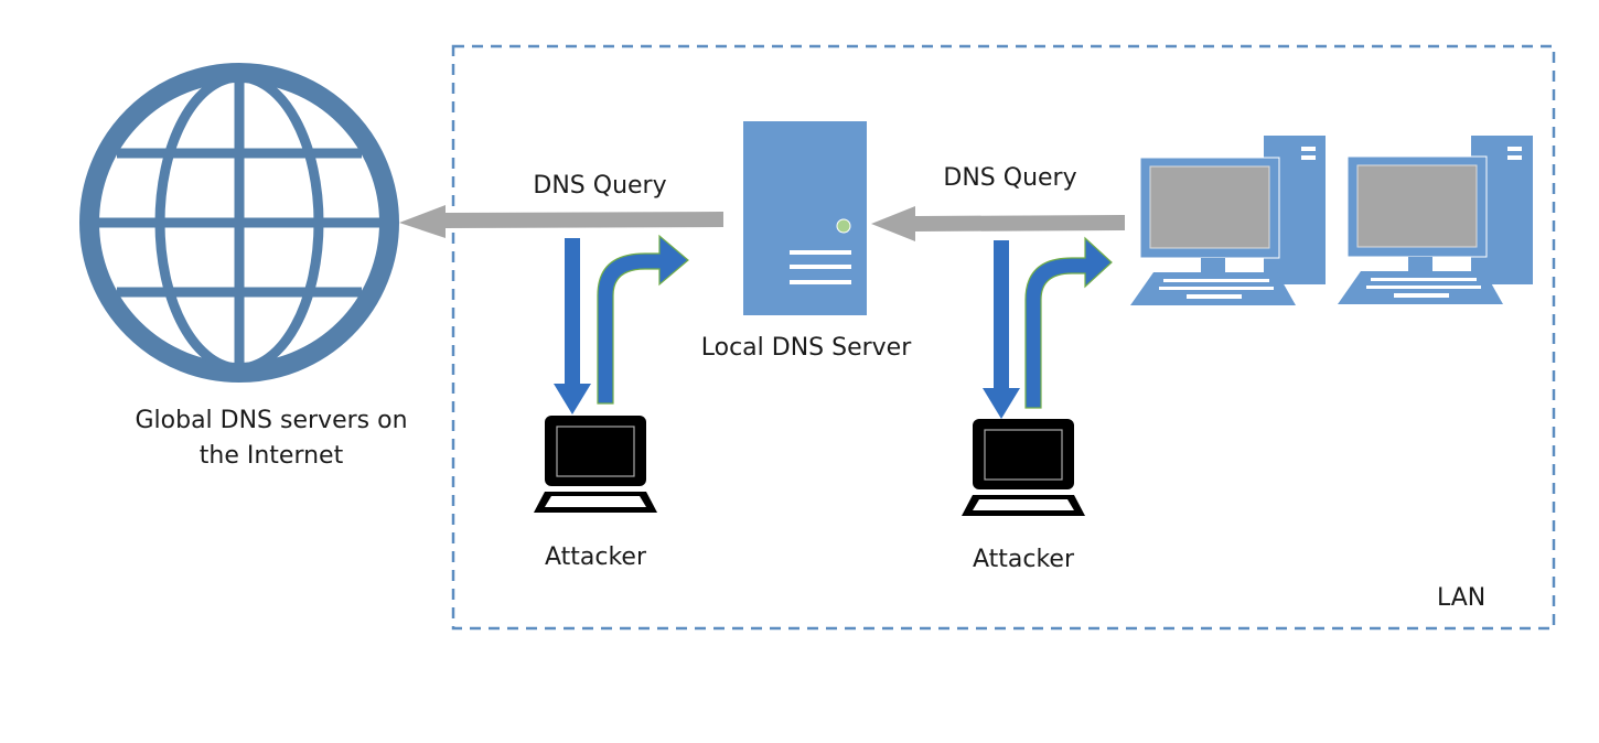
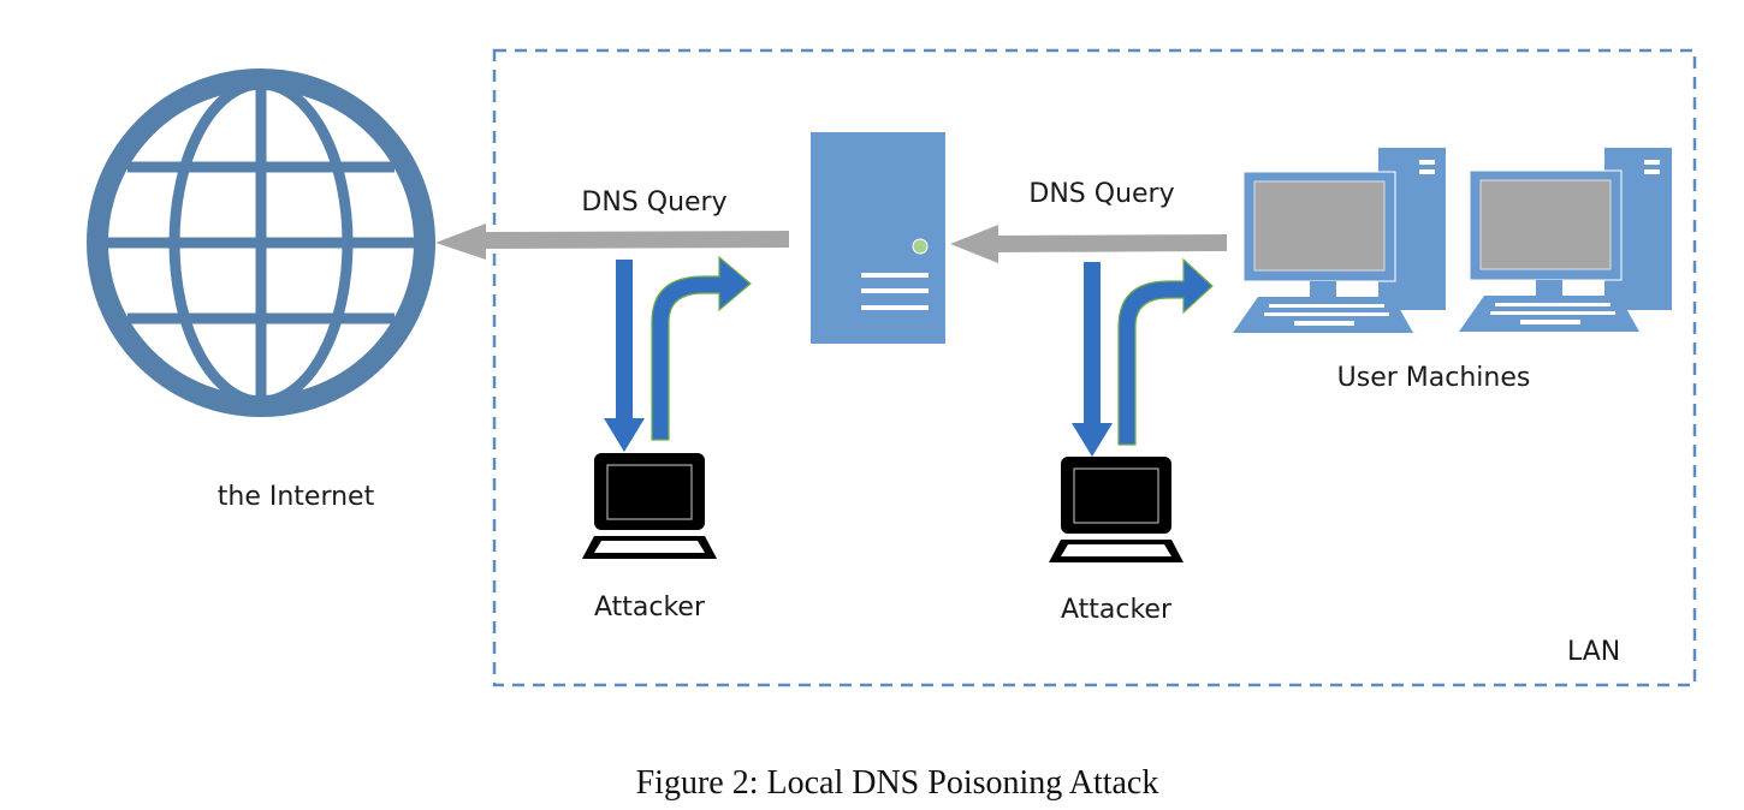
  LAN
- Global DNS servers on
  the Internet
  DNS Query
- Local DNS Server
  DNS Query
  Attacker
  Attacker
+ User Machines
+ Figure 2: Local DNS Poisoning Attack
